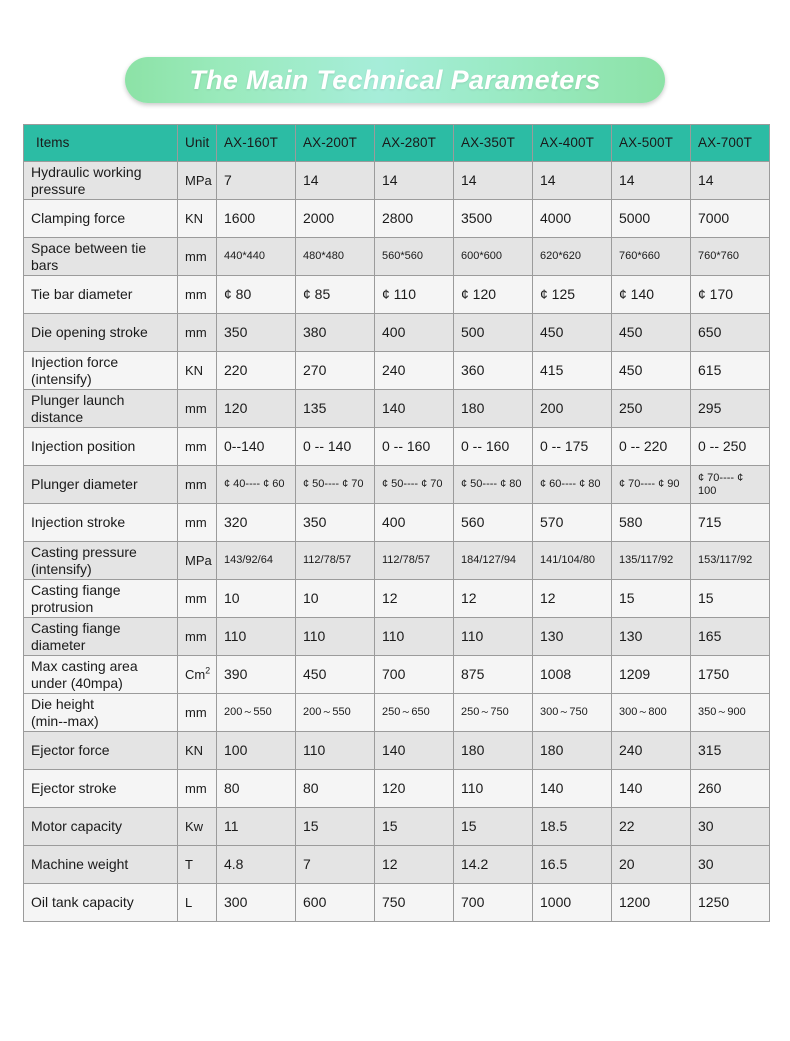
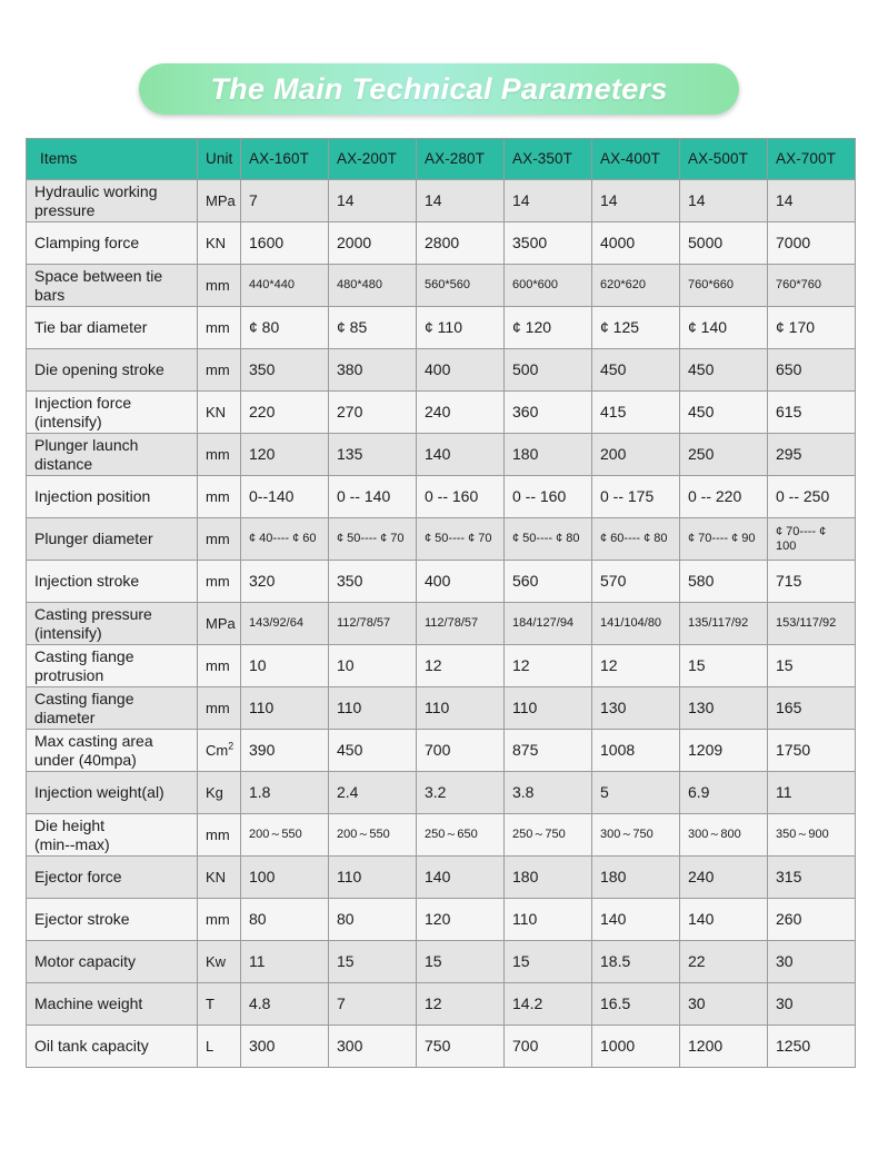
  The Main Technical Parameters
  Items	Unit	AX-160T	AX-200T	AX-280T	AX-350T	AX-400T	AX-500T	AX-700T
  Hydraulic working pressure	MPa	7	14	14	14	14	14	14
  Clamping force	KN	1600	2000	2800	3500	4000	5000	7000
  Space between tie bars	mm	440*440	480*480	560*560	600*600	620*620	760*660	760*760
  Tie bar diameter	mm	¢ 80	¢ 85	¢ 110	¢ 120	¢ 125	¢ 140	¢ 170
  Die opening stroke	mm	350	380	400	500	450	450	650
  Injection force (intensify)	KN	220	270	240	360	415	450	615
  Plunger launch distance	mm	120	135	140	180	200	250	295
  Injection position	mm	0--140	0 -- 140	0 -- 160	0 -- 160	0 -- 175	0 -- 220	0 -- 250
  Plunger diameter	mm	¢ 40---- ¢ 60	¢ 50---- ¢ 70	¢ 50---- ¢ 70	¢ 50---- ¢ 80	¢ 60---- ¢ 80	¢ 70---- ¢ 90	¢ 70---- ¢ 100
  Injection stroke	mm	320	350	400	560	570	580	715
  Casting pressure (intensify)	MPa	143/92/64	112/78/57	112/78/57	184/127/94	141/104/80	135/117/92	153/117/92
  Casting fiange protrusion	mm	10	10	12	12	12	15	15
  Casting fiange diameter	mm	110	110	110	110	130	130	165
  Max casting area under (40mpa)	Cm2	390	450	700	875	1008	1209	1750
+ Injection weight(al)	Kg	1.8	2.4	3.2	3.8	5	6.9	11
  Die height (min--max)	mm	200～550	200～550	250～650	250～750	300～750	300～800	350～900
  Ejector force	KN	100	110	140	180	180	240	315
  Ejector stroke	mm	80	80	120	110	140	140	260
  Motor capacity	Kw	11	15	15	15	18.5	22	30
- Machine weight	T	4.8	7	12	14.2	16.5	20	30
+ Machine weight	T	4.8	7	12	14.2	16.5	30	30
- Oil tank capacity	L	300	600	750	700	1000	1200	1250
+ Oil tank capacity	L	300	300	750	700	1000	1200	1250
